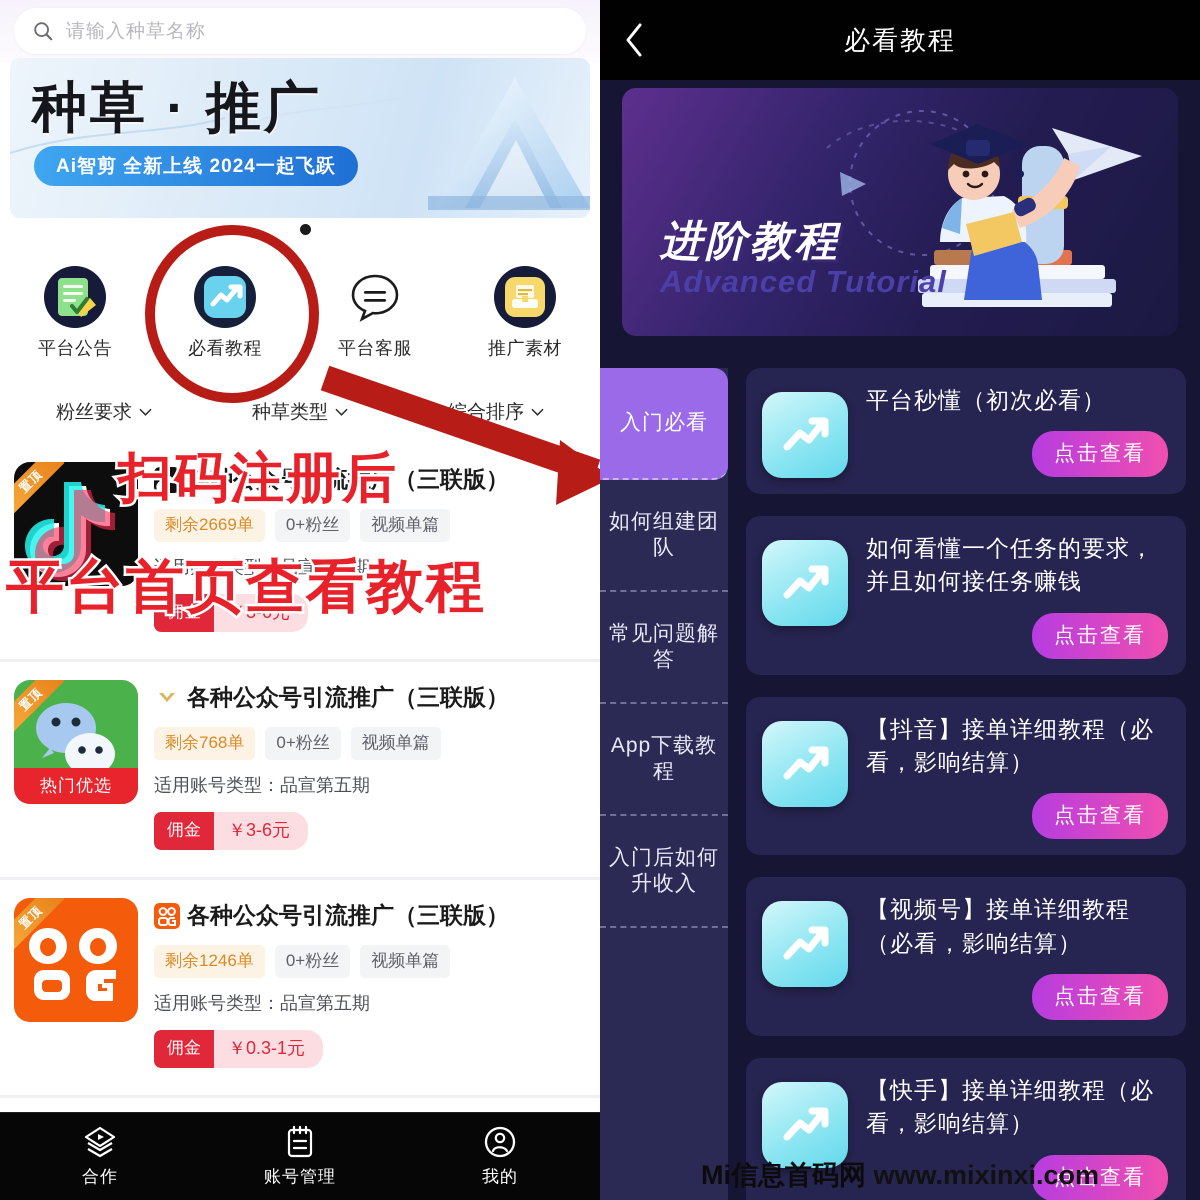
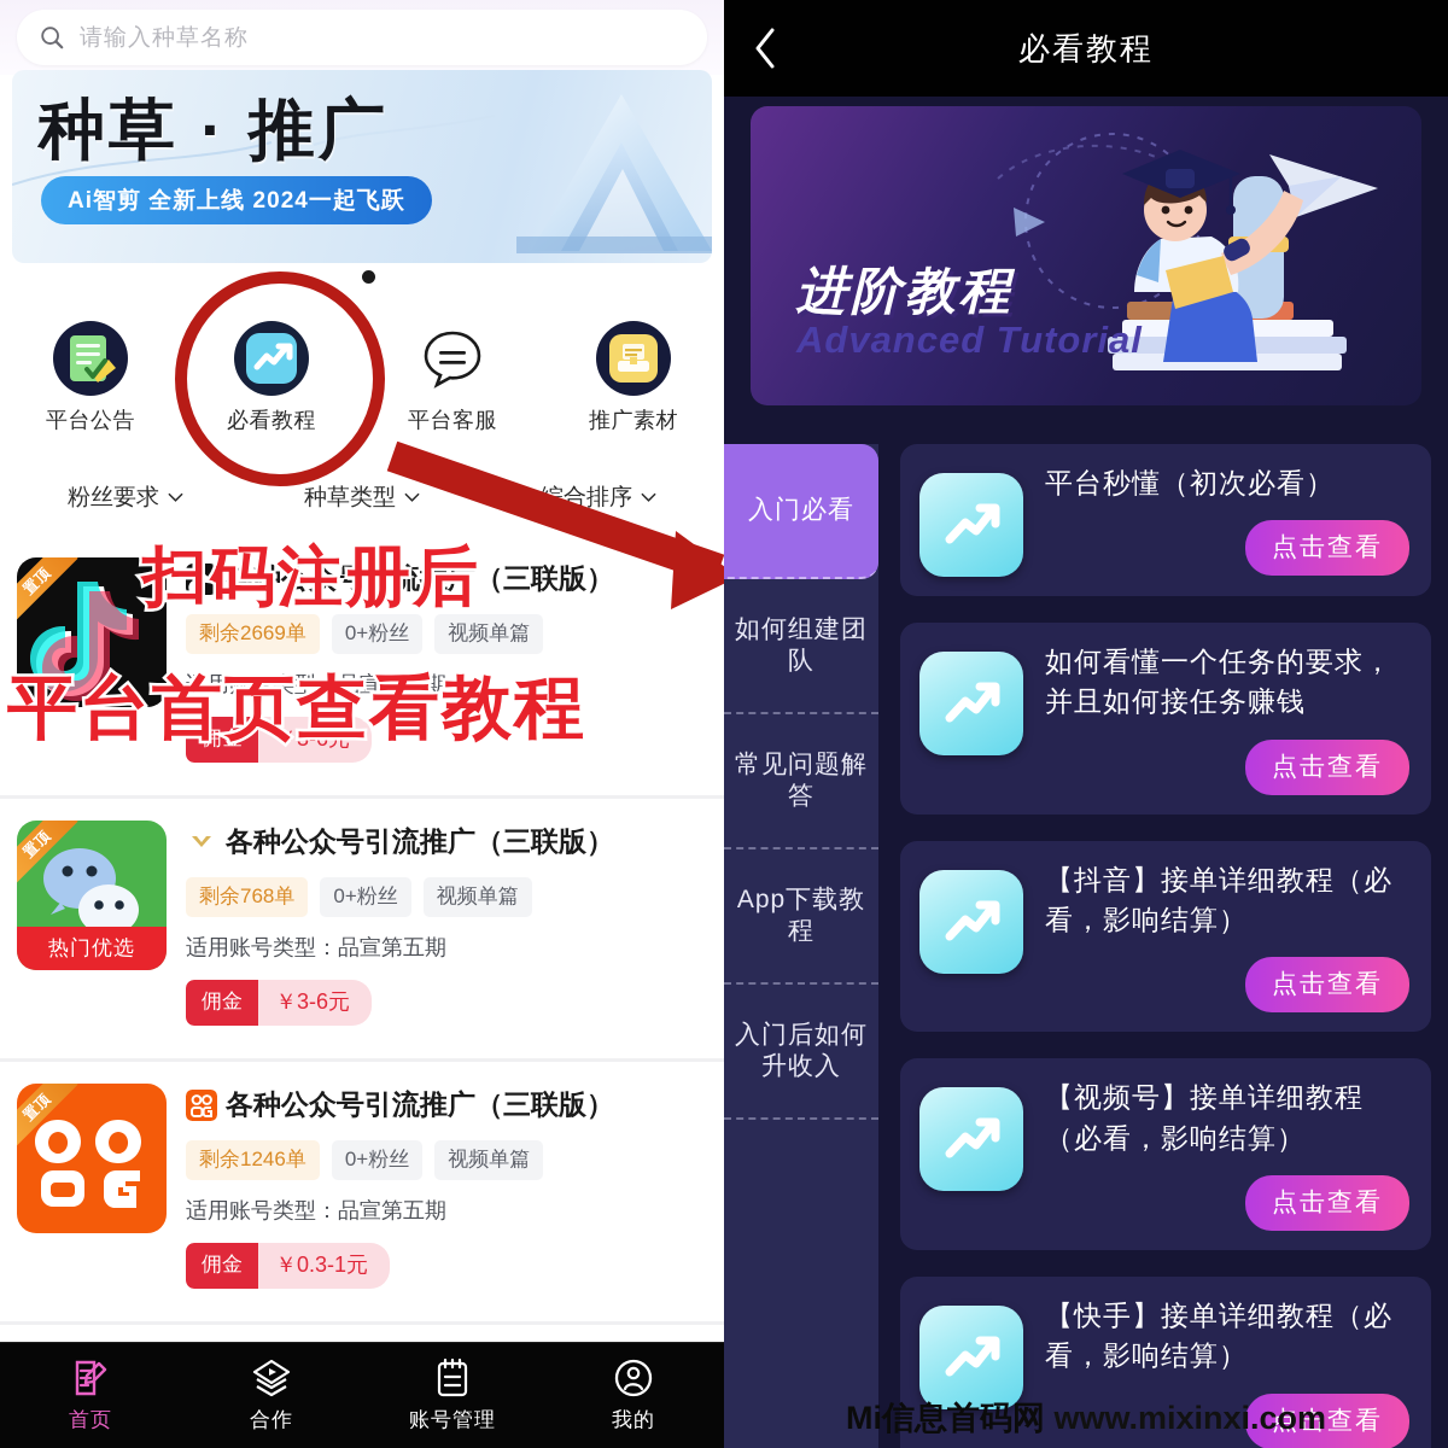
  请输入种草名称
  种草 · 推广
  Ai智剪 全新上线 2024一起飞跃
  平台公告
  必看教程
  平台客服
  推广素材
  粉丝要求
  种草类型
  合排序
  各种公众号引流推广（三联版）
  剩余2669单
  0+粉丝
  视频单篇
  适用账号类型：品宣第五期
  佣金
  ￥3-6元
  热门优选
  各种公众号引流推广（三联版）
  剩余768单
  0+粉丝
  视频单篇
  适用账号类型：品宣第五期
  佣金
  ￥3-6元
  各种公众号引流推广（三联版）
  剩余1246单
  0+粉丝
  视频单篇
  适用账号类型：品宣第五期
  佣金
  ￥0.3-1元
  扫码注册后
  平台首页查看教程
+ 首页
  合作
  账号管理
  我的
  必看教程
  进阶教程
  Advanced Tutorial
  入门必看
  如何组建团队
  常见问题解答
  App下载教程
  入门后如何升收入
  平台秒懂（初次必看）
  点击查看
  如何看懂一个任务的要求，并且如何接任务赚钱
  点击查看
  【抖音】接单详细教程（必看，影响结算）
  点击查看
  【视频号】接单详细教程（必看，影响结算）
  点击查看
  【快手】接单详细教程（必看，影响结算）
  点击查看
  Mi信息首码网 www.mixinxi.com
